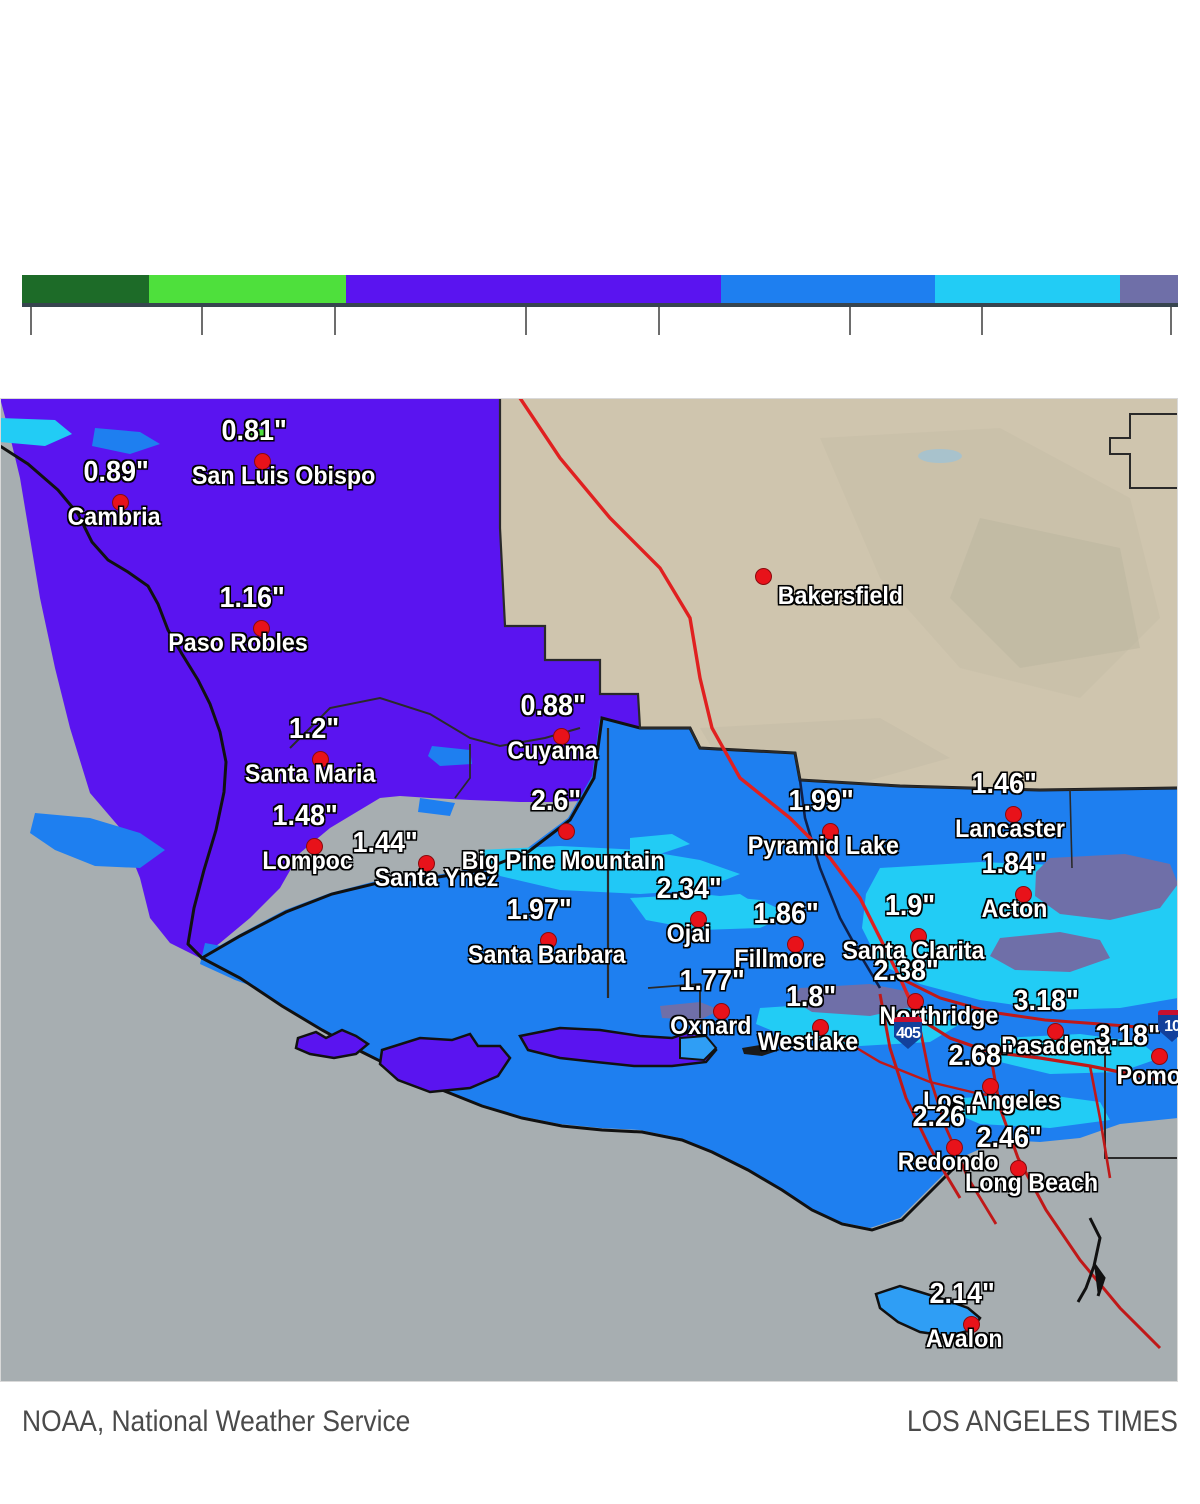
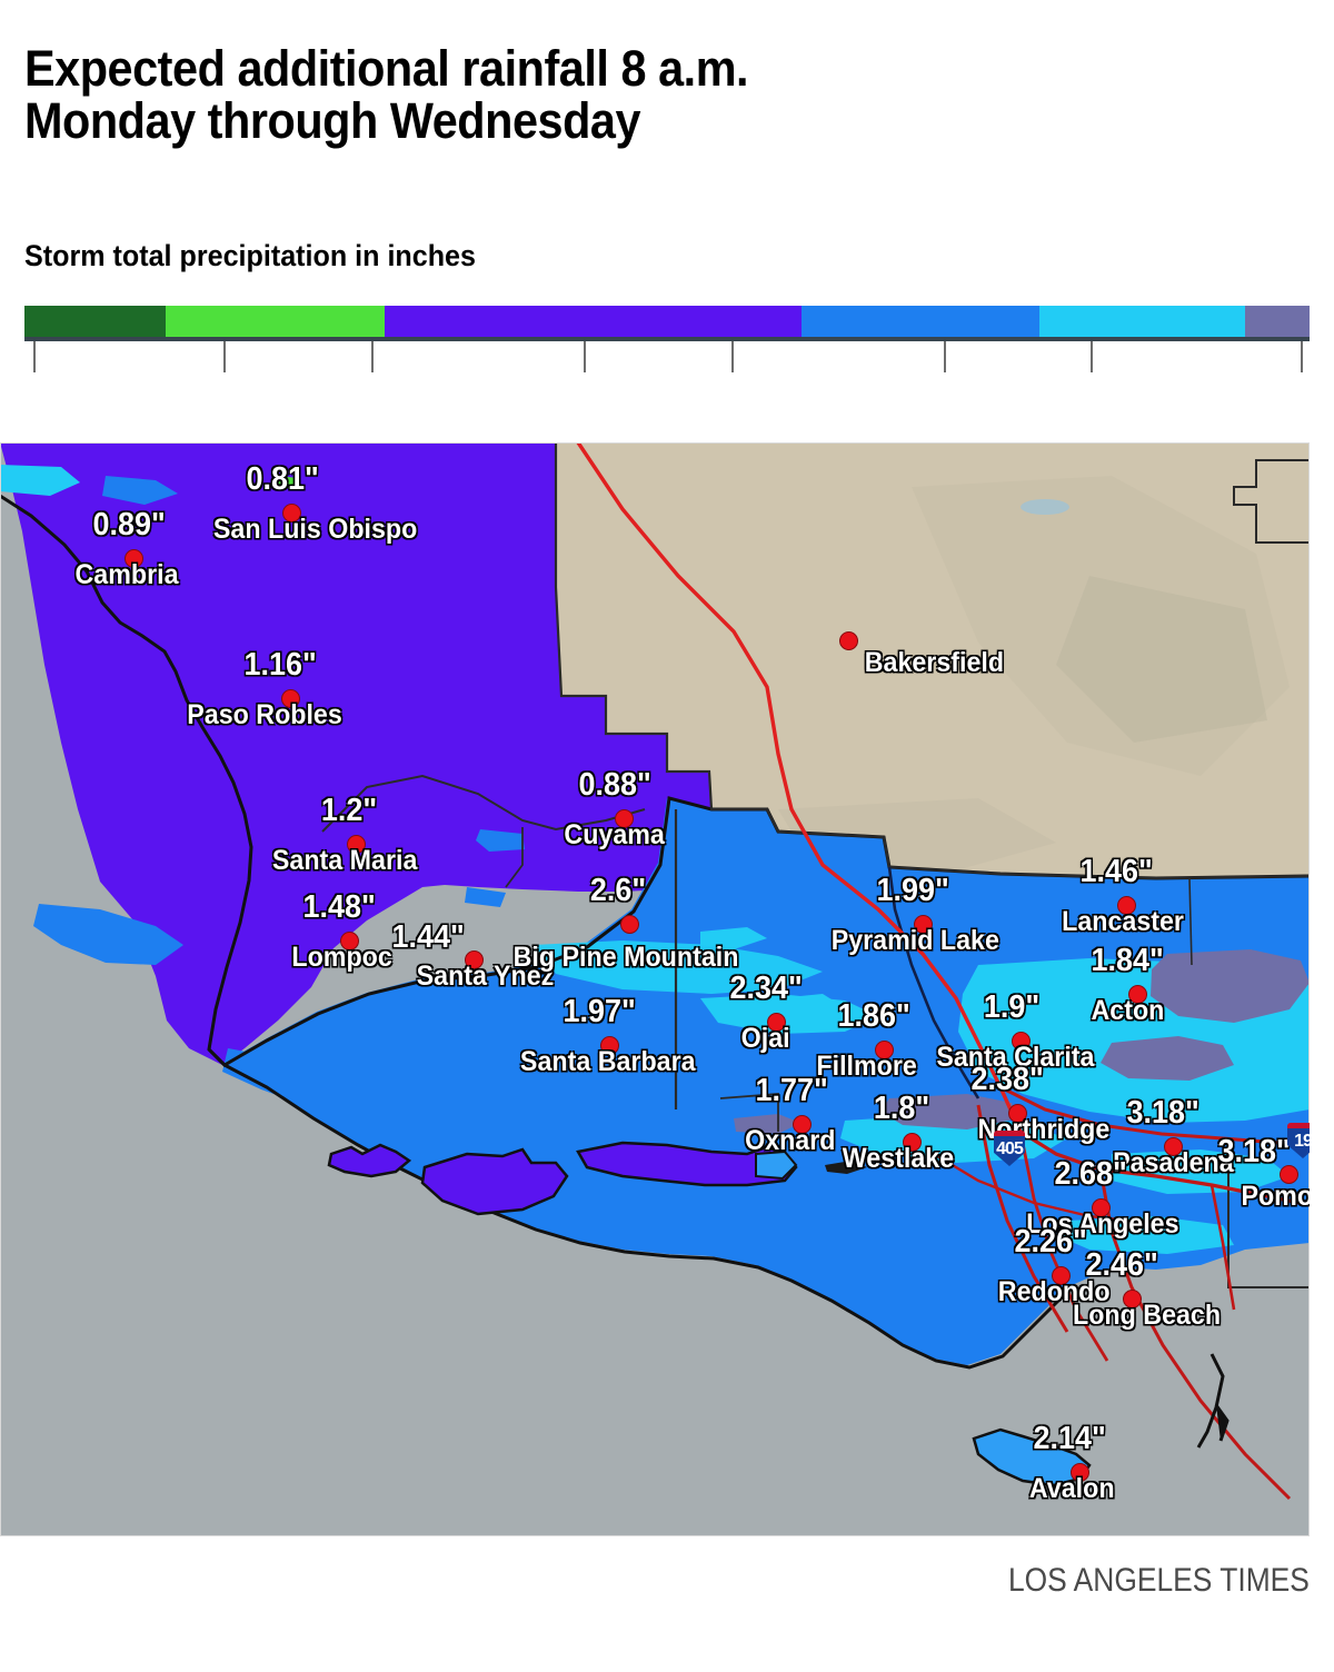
+ Expected additional rainfall 8 a.m.
+ Monday through Wednesday
+ Storm total precipitation in inches
  0.81"
  San Luis Obispo
  0.89"
  Cambria
  1.16"
  Paso Robles
  1.2"
  Santa Maria
  0.88"
  Cuyama
  1.48"
  Lompoc
  1.44"
  Santa Ynez
  2.6"
  Big Pine Mountain
  1.97"
  Santa Barbara
  1.99"
  Pyramid Lake
  1.46"
  Lancaster
  2.34"
  Ojai
  1.86"
  Fillmore
  1.9"
  Santa Clarita
  1.84"
  Acton
  1.77"
  Oxnard
  1.8"
  Westlake
  2.38"
  Northridge
  3.18"
  Pasadena
  3.18"
  2.68"
  Los Angeles
  2.26"
  Redondo
  2.46"
  Long Beach
  2.14"
  Avalon
  Bakersfield
  405
- 10
+ 19
- NOAA, National Weather Service
  LOS ANGELES TIMES
